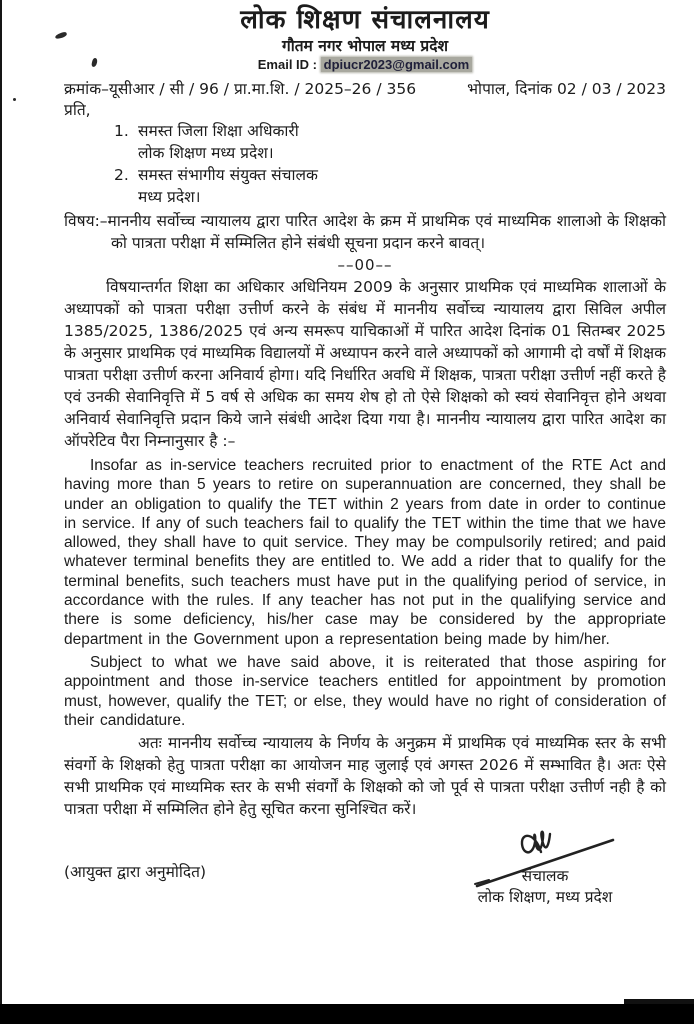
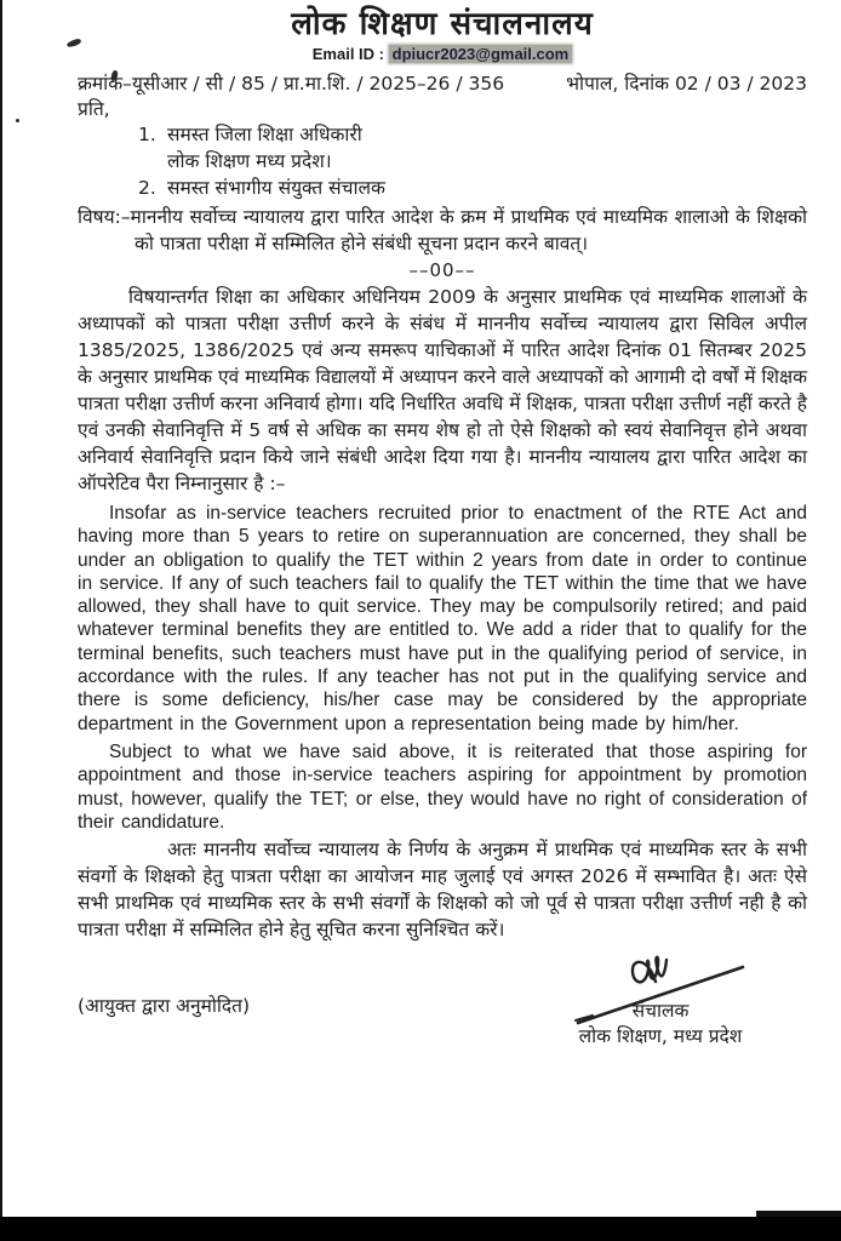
  लोक शिक्षण संचालनालय
- गौतम नगर भोपाल मध्य प्रदेश
  Email ID : dpiucr2023@gmail.com
- क्रमांक–यूसीआर / सी / 96 / प्रा.मा.शि. / 2025–26 / 356
+ क्रमांक–यूसीआर / सी / 85 / प्रा.मा.शि. / 2025–26 / 356
  भोपाल, दिनांक 02 / 03 / 2023
  प्रति,
  1.
  समस्त जिला शिक्षा अधिकारी
  लोक शिक्षण मध्य प्रदेश।
  2.
  समस्त संभागीय संयुक्त संचालक
- मध्य प्रदेश।
  विषय:–माननीय सर्वोच्च न्यायालय द्वारा पारित आदेश के क्रम में प्राथमिक एवं माध्यमिक शालाओ के शिक्षको को पात्रता परीक्षा में सम्मिलित होने संबंधी सूचना प्रदान करने बावत्।
  ––00––
  विषयान्तर्गत शिक्षा का अधिकार अधिनियम 2009 के अनुसार प्राथमिक एवं माध्यमिक शालाओं के अध्यापकों को पात्रता परीक्षा उत्तीर्ण करने के संबंध में माननीय सर्वोच्च न्यायालय द्वारा सिविल अपील 1385/2025, 1386/2025 एवं अन्य समरूप याचिकाओं में पारित आदेश दिनांक 01 सितम्बर 2025 के अनुसार प्राथमिक एवं माध्यमिक विद्यालयों में अध्यापन करने वाले अध्यापकों को आगामी दो वर्षों में शिक्षक पात्रता परीक्षा उत्तीर्ण करना अनिवार्य होगा। यदि निर्धारित अवधि में शिक्षक, पात्रता परीक्षा उत्तीर्ण नहीं करते है एवं उनकी सेवानिवृत्ति में 5 वर्ष से अधिक का समय शेष हो तो ऐसे शिक्षको को स्वयं सेवानिवृत्त होने अथवा अनिवार्य सेवानिवृत्ति प्रदान किये जाने संबंधी आदेश दिया गया है। माननीय न्यायालय द्वारा पारित आदेश का ऑपरेटिव पैरा निम्नानुसार है :–
  Insofar as in-service teachers recruited prior to enactment of the RTE Act and having more than 5 years to retire on superannuation are concerned, they shall be under an obligation to qualify the TET within 2 years from date in order to continue in service. If any of such teachers fail to qualify the TET within the time that we have allowed, they shall have to quit service. They may be compulsorily retired; and paid whatever terminal benefits they are entitled to. We add a rider that to qualify for the terminal benefits, such teachers must have put in the qualifying period of service, in accordance with the rules. If any teacher has not put in the qualifying service and there is some deficiency, his/her case may be considered by the appropriate department in the Government upon a representation being made by him/her.
- Subject to what we have said above, it is reiterated that those aspiring for appointment and those in-service teachers entitled for appointment by promotion must, however, qualify the TET; or else, they would have no right of consideration of their candidature.
+ Subject to what we have said above, it is reiterated that those aspiring for appointment and those in-service teachers aspiring for appointment by promotion must, however, qualify the TET; or else, they would have no right of consideration of their candidature.
  अतः माननीय सर्वोच्च न्यायालय के निर्णय के अनुक्रम में प्राथमिक एवं माध्यमिक स्तर के सभी संवर्गो के शिक्षको हेतु पात्रता परीक्षा का आयोजन माह जुलाई एवं अगस्त 2026 में सम्भावित है। अतः ऐसे सभी प्राथमिक एवं माध्यमिक स्तर के सभी संवर्गों के शिक्षको को जो पूर्व से पात्रता परीक्षा उत्तीर्ण नही है को पात्रता परीक्षा में सम्मिलित होने हेतु सूचित करना सुनिश्चित करें।
  (आयुक्त द्वारा अनुमोदित)
  संचालक
  लोक शिक्षण, मध्य प्रदेश
